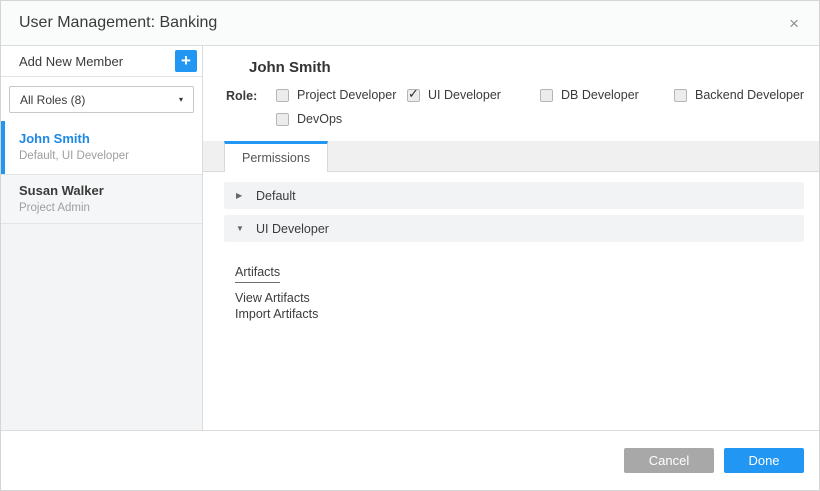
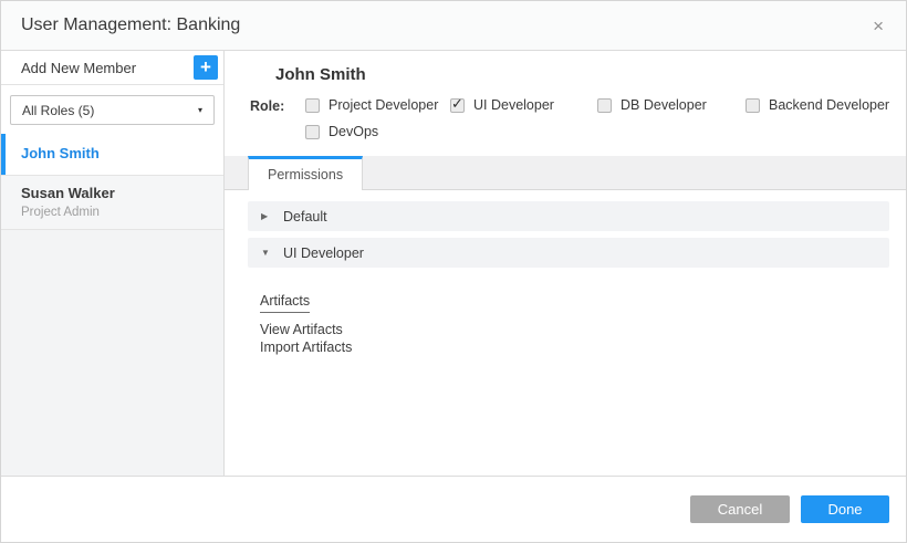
  User Management: Banking
  ×
  Add New Member
  +
- All Roles (8)
+ All Roles (5)
  ▾
  John Smith
- Default, UI Developer
  Susan Walker
  Project Admin
  John Smith
  Role:
  Project Developer
  ✓
  UI Developer
  DB Developer
  Backend Developer
  DevOps
  Permissions
  ▶
  Default
  ▼
  UI Developer
  Artifacts
  View Artifacts
  Import Artifacts
  Cancel
  Done
